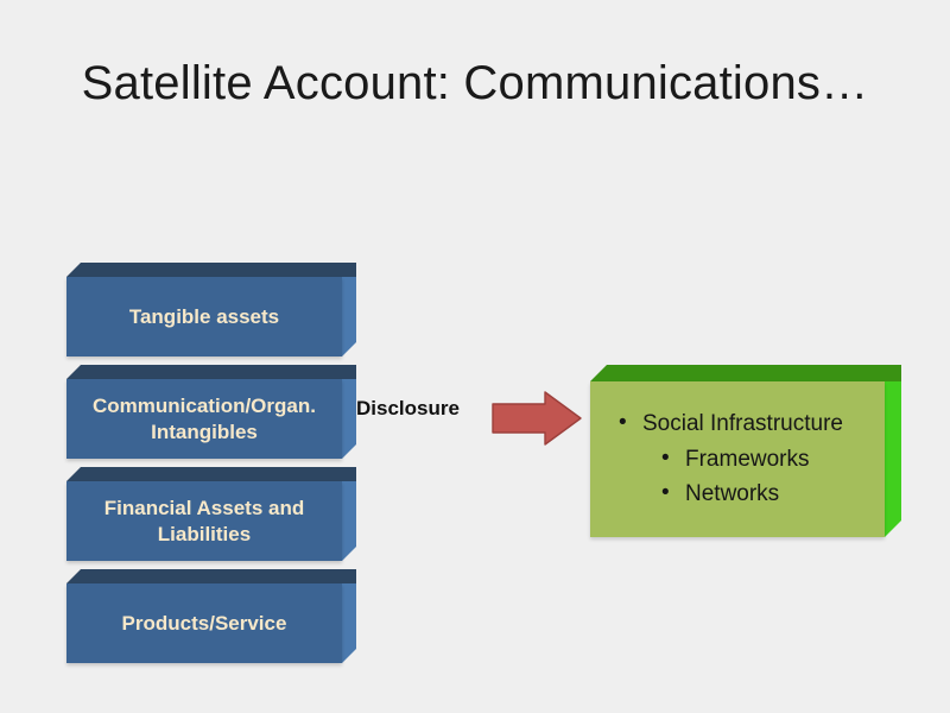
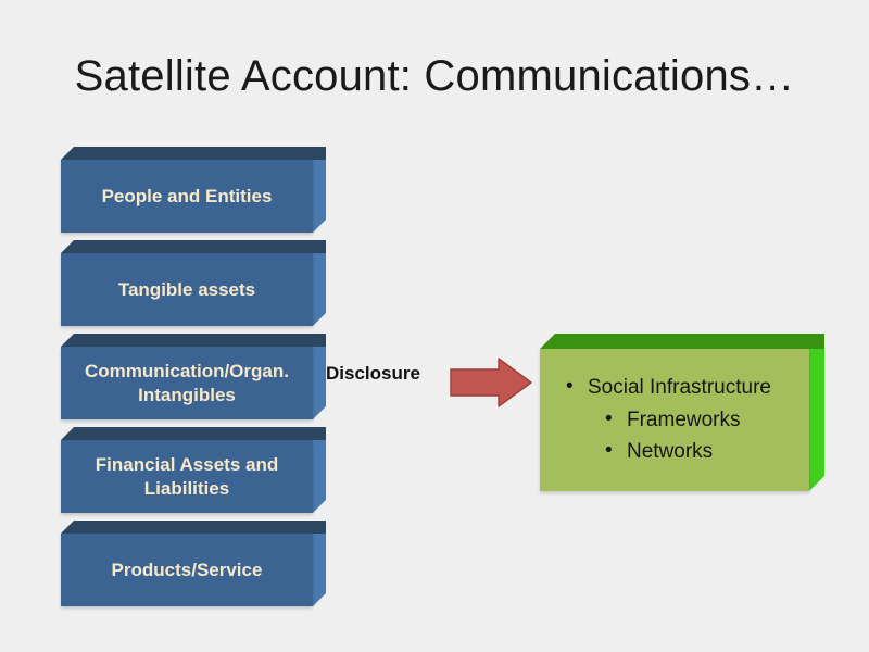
  Satellite Account: Communications…
+ People and Entities
  Tangible assets
  Communication/Organ. Intangibles
  Financial Assets and Liabilities
  Products/Service
  Disclosure
  Social Infrastructure
  Frameworks
  Networks
